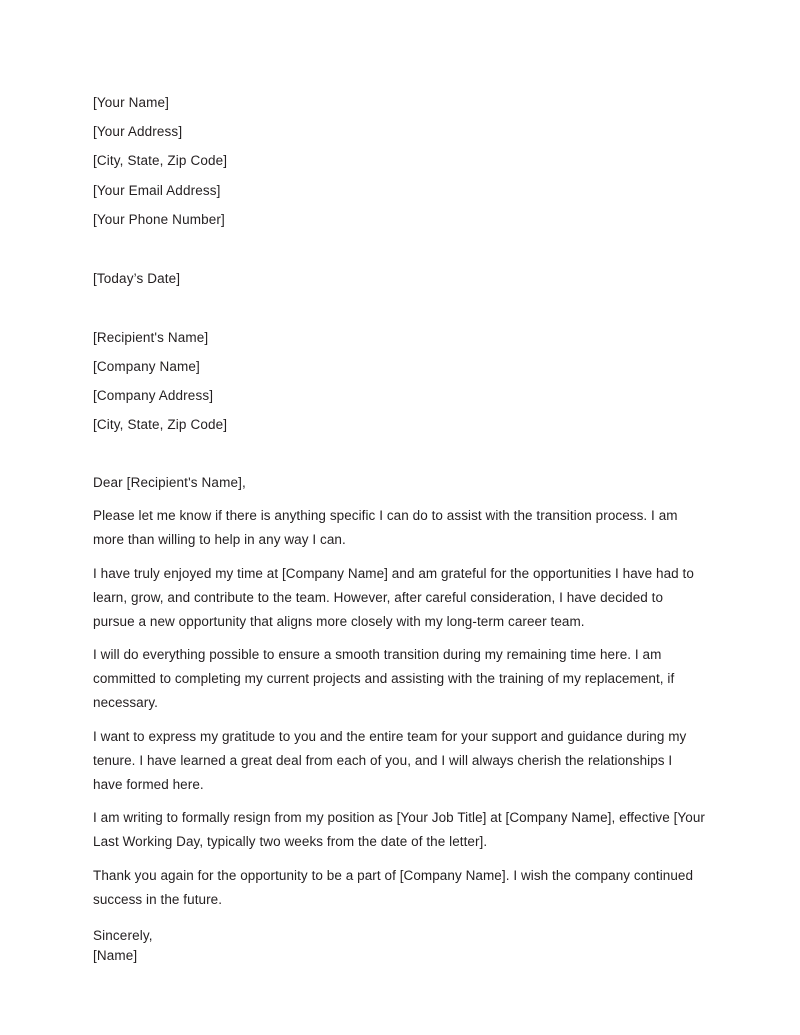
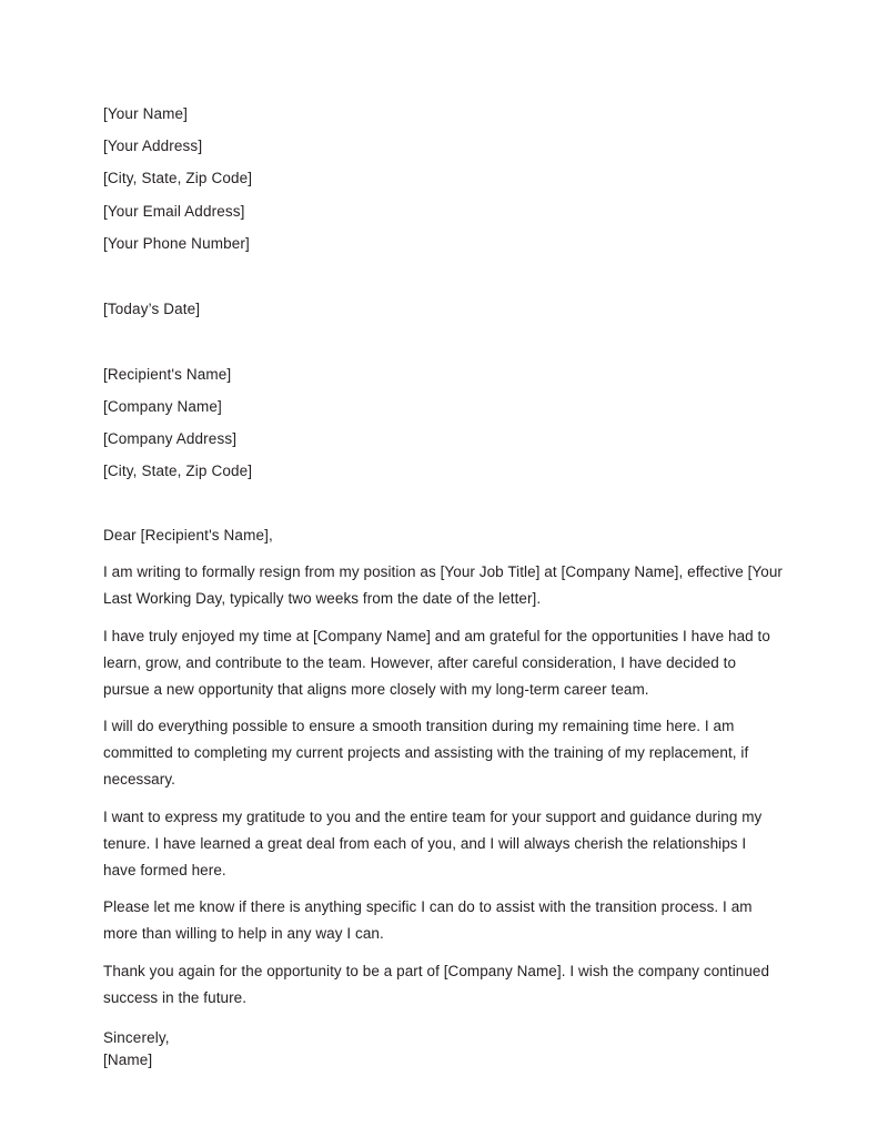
  [Your Name]
  [Your Address]
  [City, State, Zip Code]
  [Your Email Address]
  [Your Phone Number]
  [Today’s Date]
  [Recipient's Name]
  [Company Name]
  [Company Address]
  [City, State, Zip Code]
  Dear [Recipient's Name],
- Please let me know if there is anything specific I can do to assist with the transition process. I am more than willing to help in any way I can.
+ I am writing to formally resign from my position as [Your Job Title] at [Company Name], effective [Your Last Working Day, typically two weeks from the date of the letter].
  I have truly enjoyed my time at [Company Name] and am grateful for the opportunities I have had to learn, grow, and contribute to the team. However, after careful consideration, I have decided to pursue a new opportunity that aligns more closely with my long-term career team.
  I will do everything possible to ensure a smooth transition during my remaining time here. I am committed to completing my current projects and assisting with the training of my replacement, if necessary.
  I want to express my gratitude to you and the entire team for your support and guidance during my tenure. I have learned a great deal from each of you, and I will always cherish the relationships I have formed here.
- I am writing to formally resign from my position as [Your Job Title] at [Company Name], effective [Your Last Working Day, typically two weeks from the date of the letter].
+ Please let me know if there is anything specific I can do to assist with the transition process. I am more than willing to help in any way I can.
  Thank you again for the opportunity to be a part of [Company Name]. I wish the company continued success in the future.
  Sincerely,
  [Name]
